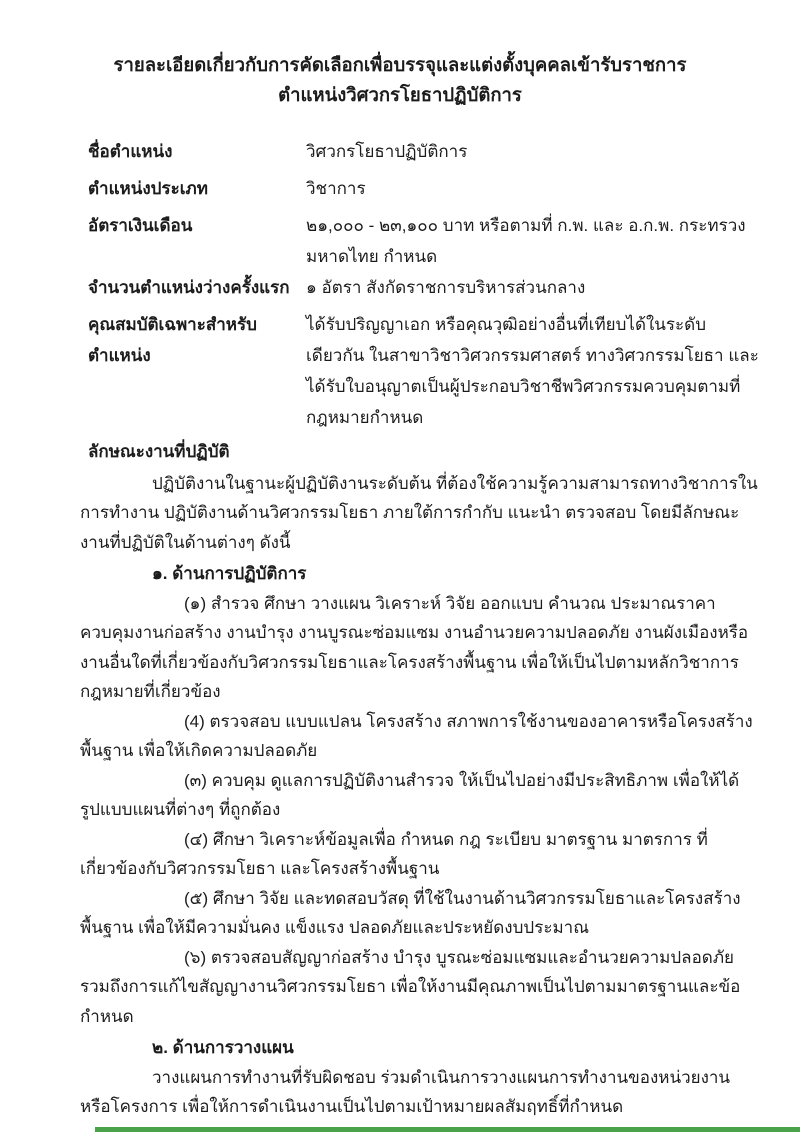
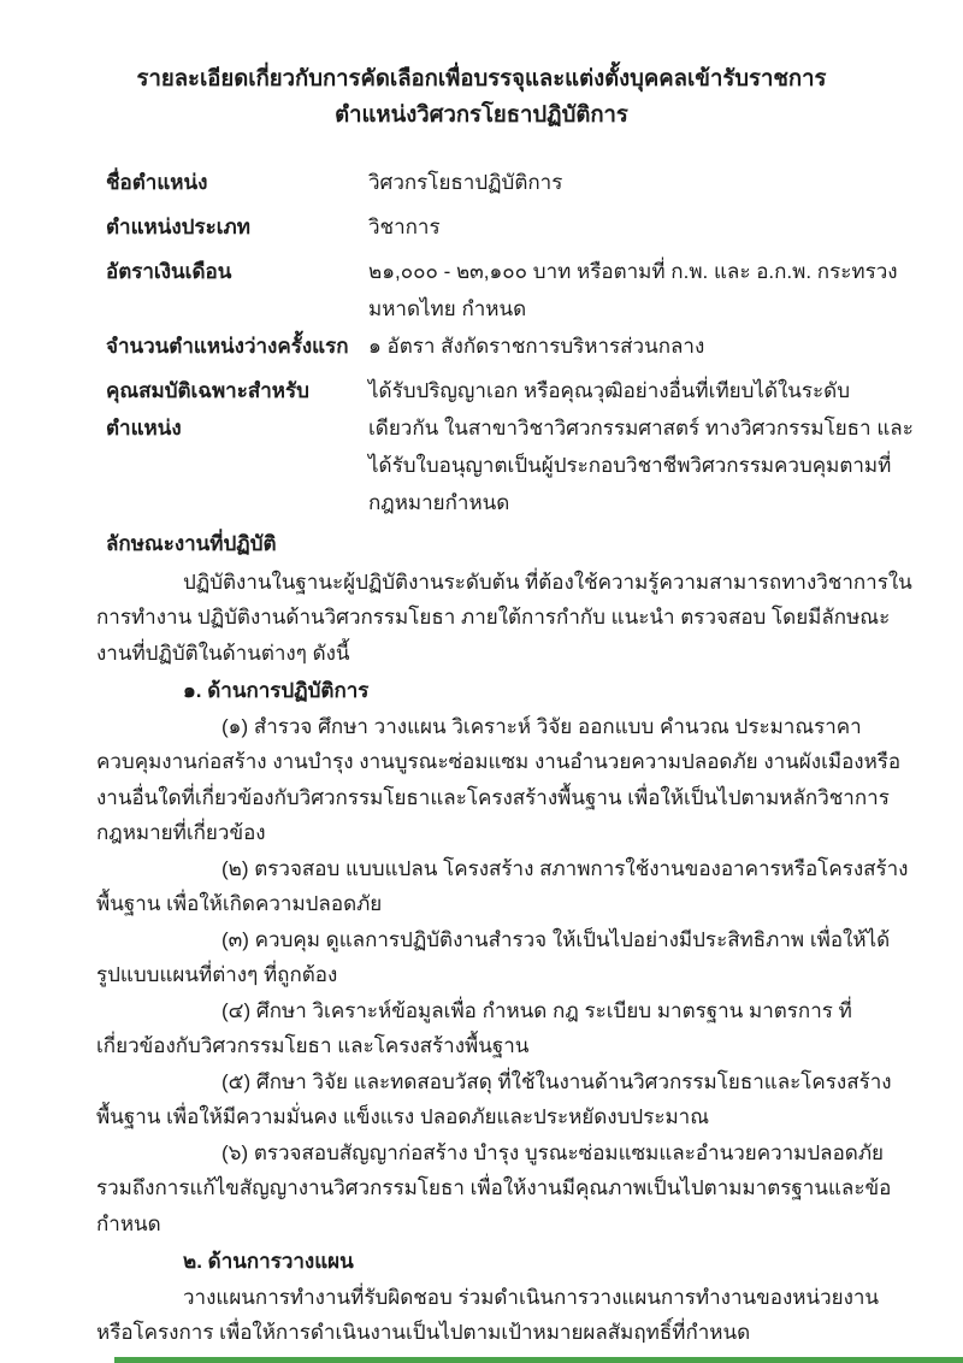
  รายละเอียดเกี่ยวกับการคัดเลือกเพื่อบรรจุและแต่งตั้งบุคคลเข้ารับราชการ
  ตำแหน่งวิศวกรโยธาปฏิบัติการ
  ชื่อตำแหน่ง
  วิศวกรโยธาปฏิบัติการ
  ตำแหน่งประเภท
  วิชาการ
  อัตราเงินเดือน
  ๒๑,๐๐๐ - ๒๓,๑๐๐ บาท หรือตามที่ ก.พ. และ อ.ก.พ. กระทรวงมหาดไทย กำหนด
  จำนวนตำแหน่งว่างครั้งแรก
  ๑ อัตรา สังกัดราชการบริหารส่วนกลาง
  คุณสมบัติเฉพาะสำหรับตำแหน่ง
  ได้รับปริญญาเอก หรือคุณวุฒิอย่างอื่นที่เทียบได้ในระดับเดียวกัน ในสาขาวิชาวิศวกรรมศาสตร์ ทางวิศวกรรมโยธา และได้รับใบอนุญาตเป็นผู้ประกอบวิชาชีพวิศวกรรมควบคุมตามที่กฎหมายกำหนด
  ลักษณะงานที่ปฏิบัติ
  ปฏิบัติงานในฐานะผู้ปฏิบัติงานระดับต้น ที่ต้องใช้ความรู้ความสามารถทางวิชาการในการทำงาน ปฏิบัติงานด้านวิศวกรรมโยธา ภายใต้การกำกับ แนะนำ ตรวจสอบ โดยมีลักษณะงานที่ปฏิบัติในด้านต่างๆ ดังนี้
  ๑. ด้านการปฏิบัติการ
  (๑) สำรวจ ศึกษา วางแผน วิเคราะห์ วิจัย ออกแบบ คำนวณ ประมาณราคา ควบคุมงานก่อสร้าง งานบำรุง งานบูรณะซ่อมแซม งานอำนวยความปลอดภัย งานผังเมืองหรืองานอื่นใดที่เกี่ยวข้องกับวิศวกรรมโยธาและโครงสร้างพื้นฐาน เพื่อให้เป็นไปตามหลักวิชาการ กฎหมายที่เกี่ยวข้อง
- (4) ตรวจสอบ แบบแปลน โครงสร้าง สภาพการใช้งานของอาคารหรือโครงสร้างพื้นฐาน เพื่อให้เกิดความปลอดภัย
+ (๒) ตรวจสอบ แบบแปลน โครงสร้าง สภาพการใช้งานของอาคารหรือโครงสร้างพื้นฐาน เพื่อให้เกิดความปลอดภัย
  (๓) ควบคุม ดูแลการปฏิบัติงานสำรวจ ให้เป็นไปอย่างมีประสิทธิภาพ เพื่อให้ได้รูปแบบแผนที่ต่างๆ ที่ถูกต้อง
  (๔) ศึกษา วิเคราะห์ข้อมูลเพื่อ กำหนด กฎ ระเบียบ มาตรฐาน มาตรการ ที่เกี่ยวข้องกับวิศวกรรมโยธา และโครงสร้างพื้นฐาน
  (๕) ศึกษา วิจัย และทดสอบวัสดุ ที่ใช้ในงานด้านวิศวกรรมโยธาและโครงสร้างพื้นฐาน เพื่อให้มีความมั่นคง แข็งแรง ปลอดภัยและประหยัดงบประมาณ
  (๖) ตรวจสอบสัญญาก่อสร้าง บำรุง บูรณะซ่อมแซมและอำนวยความปลอดภัย รวมถึงการแก้ไขสัญญางานวิศวกรรมโยธา เพื่อให้งานมีคุณภาพเป็นไปตามมาตรฐานและข้อกำหนด
  ๒. ด้านการวางแผน
  วางแผนการทำงานที่รับผิดชอบ ร่วมดำเนินการวางแผนการทำงานของหน่วยงานหรือโครงการ เพื่อให้การดำเนินงานเป็นไปตามเป้าหมายผลสัมฤทธิ์ที่กำหนด
